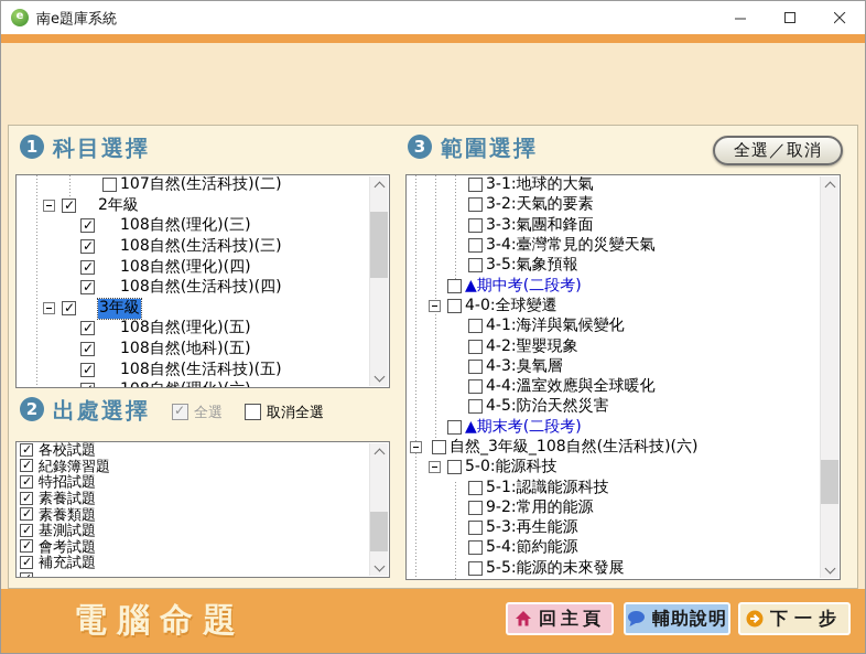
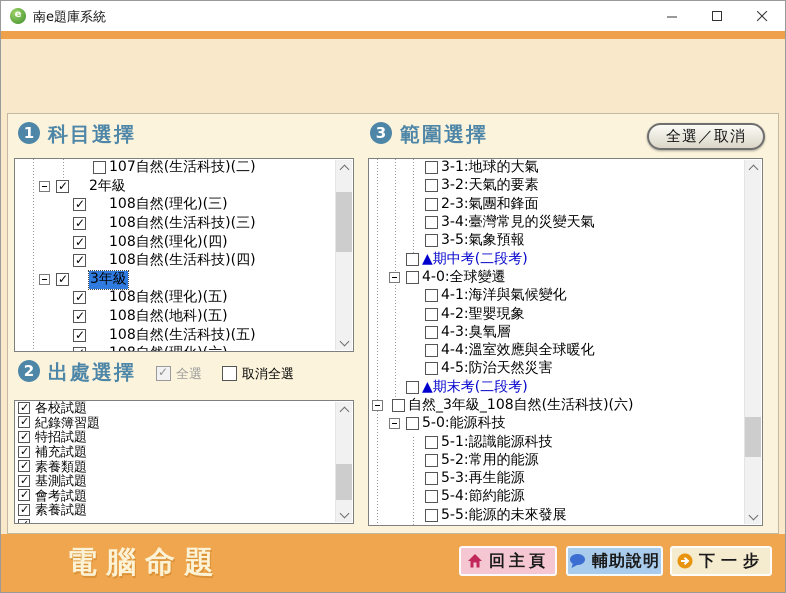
  南e題庫系統
  1
  科目選擇
  107自然(生活科技)(二)
  2年級
  108自然(理化)(三)
  108自然(生活科技)(三)
  108自然(理化)(四)
  108自然(生活科技)(四)
  3年級
  108自然(理化)(五)
  108自然(地科)(五)
  108自然(生活科技)(五)
  2
  出處選擇
  全選
  取消全選
  各校試題
  紀錄簿習題
  特招試題
- 素養試題
+ 補充試題
  素養類題
  基測試題
  會考試題
- 補充試題
+ 素養試題
  3
  範圍選擇
  全選／取消
  3-1:地球的大氣
  3-2:天氣的要素
- 3-3:氣團和鋒面
+ 2-3:氣團和鋒面
  3-4:臺灣常見的災變天氣
  3-5:氣象預報
  ▲期中考(二段考)
  4-0:全球變遷
  4-1:海洋與氣候變化
  4-2:聖嬰現象
  4-3:臭氧層
  4-4:溫室效應與全球暖化
  4-5:防治天然災害
  ▲期末考(二段考)
  自然_3年級_108自然(生活科技)(六)
  5-0:能源科技
  5-1:認識能源科技
- 9-2:常用的能源
+ 5-2:常用的能源
  5-3:再生能源
  5-4:節約能源
  5-5:能源的未來發展
  電腦命題
  回主頁
  輔助說明
  下一步
